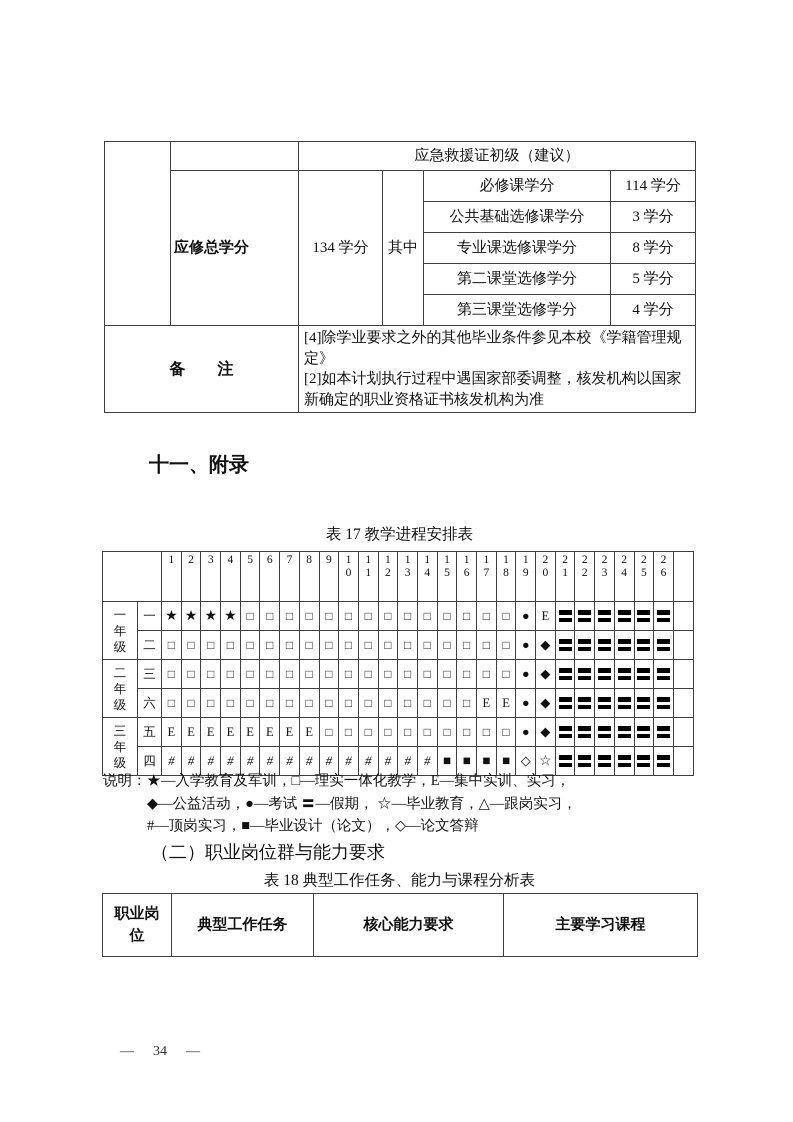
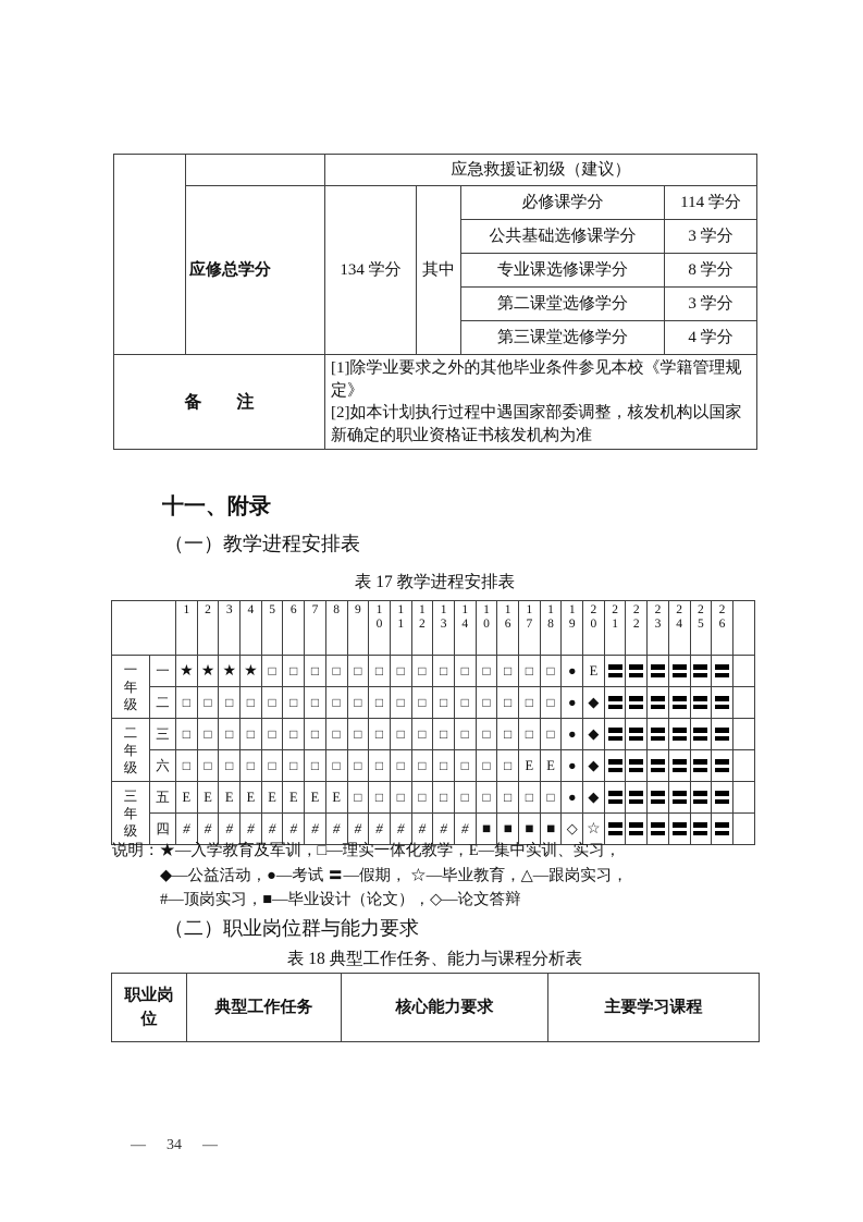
  		应急救援证初级（建议）
  应修总学分	134 学分	其中	必修课学分	114 学分
  公共基础选修课学分	3 学分
  专业课选修课学分	8 学分
- 第二课堂选修学分	5 学分
+ 第二课堂选修学分	3 学分
  第三课堂选修学分	4 学分
- 备 注	[4]除学业要求之外的其他毕业条件参见本校《学籍管理规定》 [2]如本计划执行过程中遇国家部委调整，核发机构以国家新确定的职业资格证书核发机构为准
+ 备 注	[1]除学业要求之外的其他毕业条件参见本校《学籍管理规定》 [2]如本计划执行过程中遇国家部委调整，核发机构以国家新确定的职业资格证书核发机构为准
  十一、附录
+ （一）教学进程安排表
  表 17 教学进程安排表
- 	1	2	3	4	5	6	7	8	9	10	11	12	13	14	15	16	17	18	19	20	21	22	23	24	25	26
+ 	1	2	3	4	5	6	7	8	9	10	11	12	13	14	10	16	17	18	19	20	21	22	23	24	25	26
  一年级	一	★	★	★	★	□	□	□	□	□	□	□	□	□	□	□	□	□	□	●	E
  二	□	□	□	□	□	□	□	□	□	□	□	□	□	□	□	□	□	□	●	◆
  二年级	三	□	□	□	□	□	□	□	□	□	□	□	□	□	□	□	□	□	□	●	◆
  六	□	□	□	□	□	□	□	□	□	□	□	□	□	□	□	□	E	E	●	◆
  三年级	五	E	E	E	E	E	E	E	E	□	□	□	□	□	□	□	□	□	□	●	◆
  四	#	#	#	#	#	#	#	#	#	#	#	#	#	#	■	■	■	■	◇	☆
  说明：★—入学教育及军训，□—理实一体化教学，E—集中实训、实习，
  ◆—公益活动，●—考试 〓—假期， ☆—毕业教育，△—跟岗实习，
  #—顶岗实习，■—毕业设计（论文），◇—论文答辩
  （二）职业岗位群与能力要求
  表 18 典型工作任务、能力与课程分析表
  职业岗位	典型工作任务	核心能力要求	主要学习课程
  —
  34
  —
